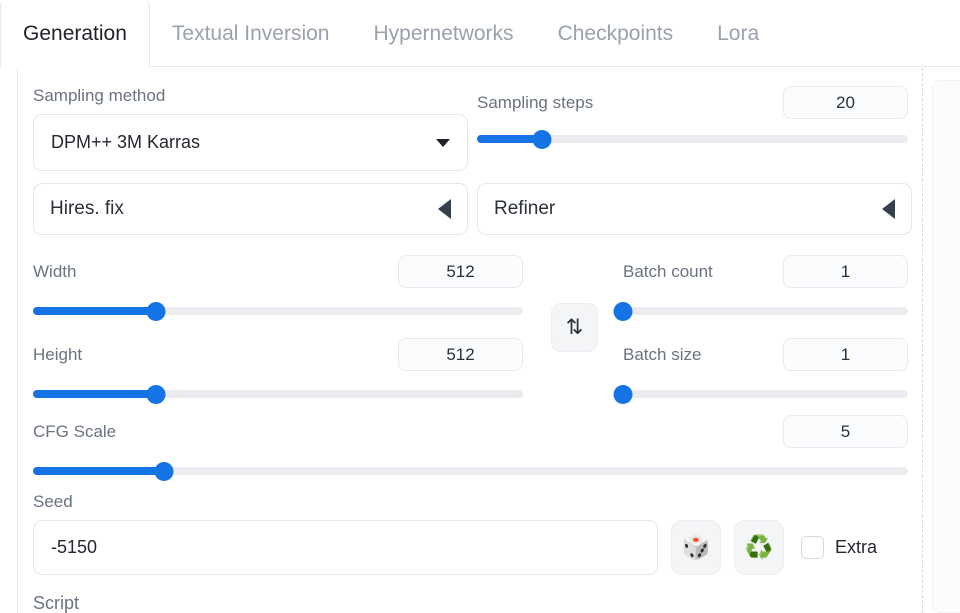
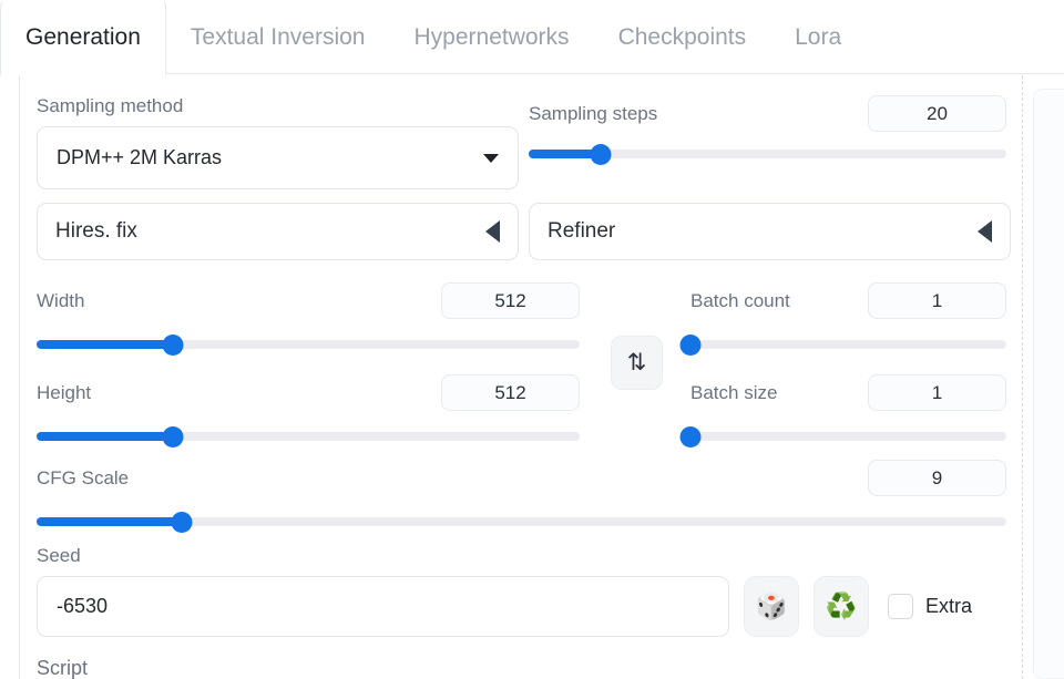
  Generation
  Textual Inversion
  Hypernetworks
  Checkpoints
  Lora
  Sampling method
- DPM++ 3M Karras
+ DPM++ 2M Karras
  Sampling steps
  20
  Hires. fix
  Refiner
  Width
  512
  Height
  512
  ⇅
  Batch count
  1
  Batch size
  1
  CFG Scale
- 5
+ 9
  Seed
- -5150
+ -6530
  🎲
  ♻️
  Extra
  Script
